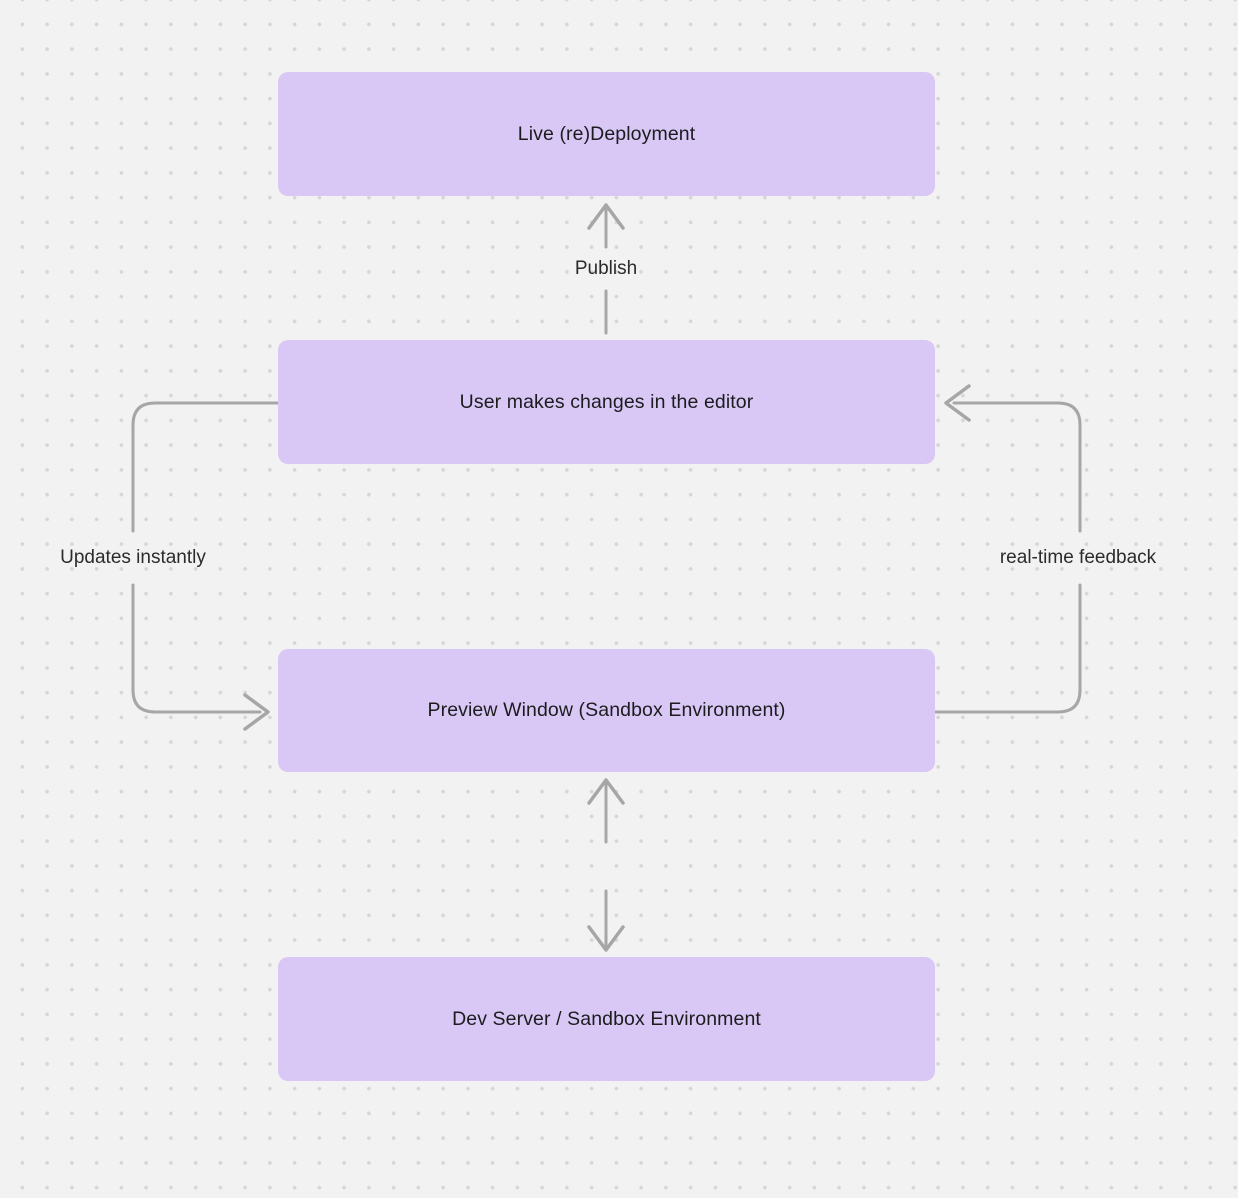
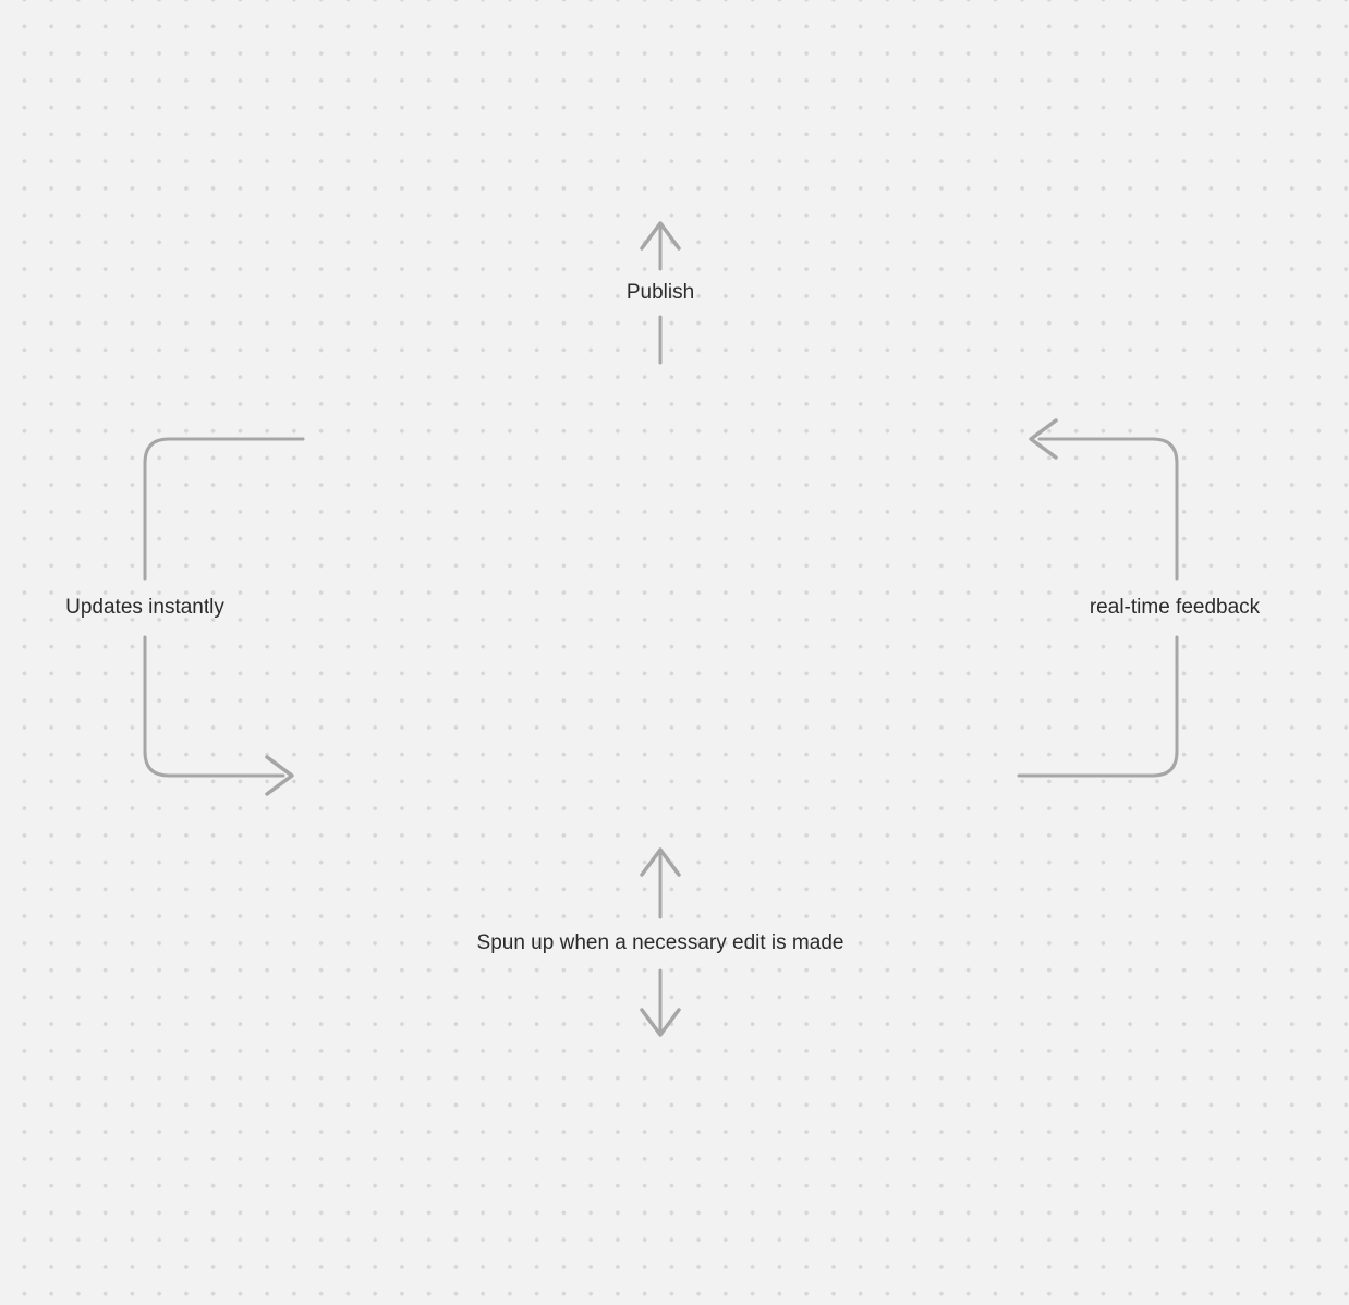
- Live (re)Deployment
- User makes changes in the editor
- Preview Window (Sandbox Environment)
- Dev Server / Sandbox Environment
  Publish
  Updates instantly
  real-time feedback
+ Spun up when a necessary edit is made
